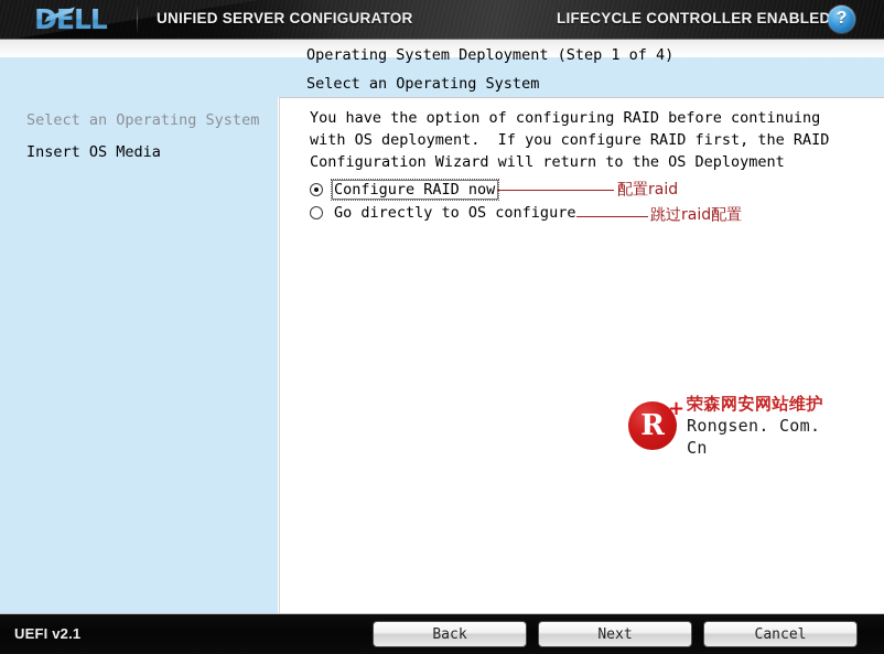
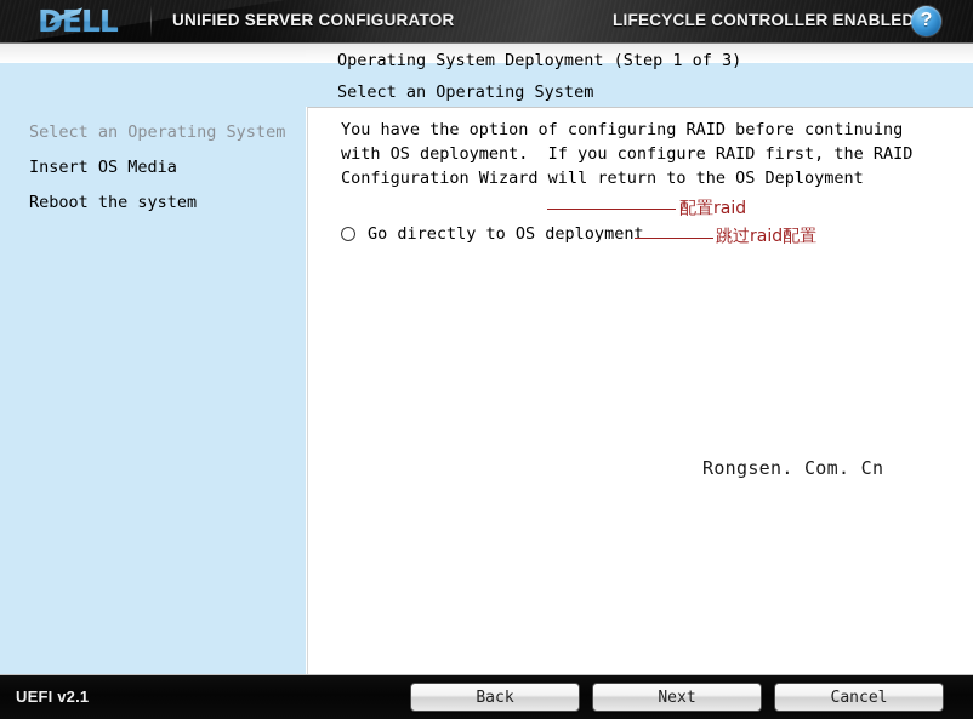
  DELL
  UNIFIED SERVER CONFIGURATOR
  LIFECYCLE CONTROLLER ENABLED
  ?
  Select an Operating System
  Insert OS Media
+ Reboot the system
- Operating System Deployment (Step 1 of 4)
+ Operating System Deployment (Step 1 of 3)
  Select an Operating System
  You have the option of configuring RAID before continuing
  with OS deployment. If you configure RAID first, the RAID
  Configuration Wizard will return to the OS Deployment
- Configure RAID now
- Go directly to OS configure
+ Go directly to OS deployment
- R
- +
- 荣森网安网站维护
  Rongsen. Com. Cn
  配置raid
  跳过raid配置
  UEFI v2.1
  Back
  Next
  Cancel
